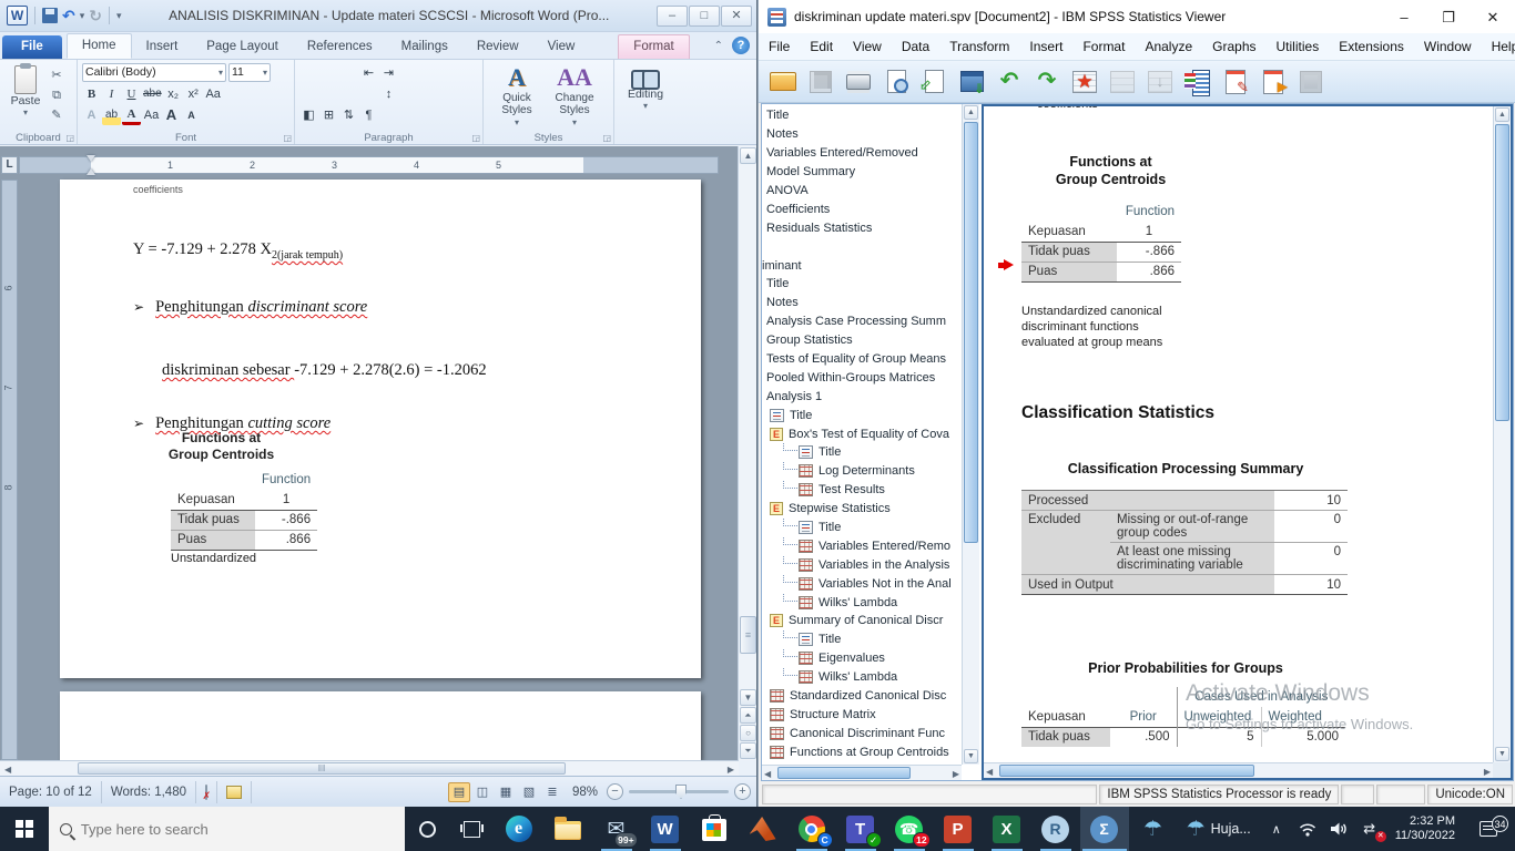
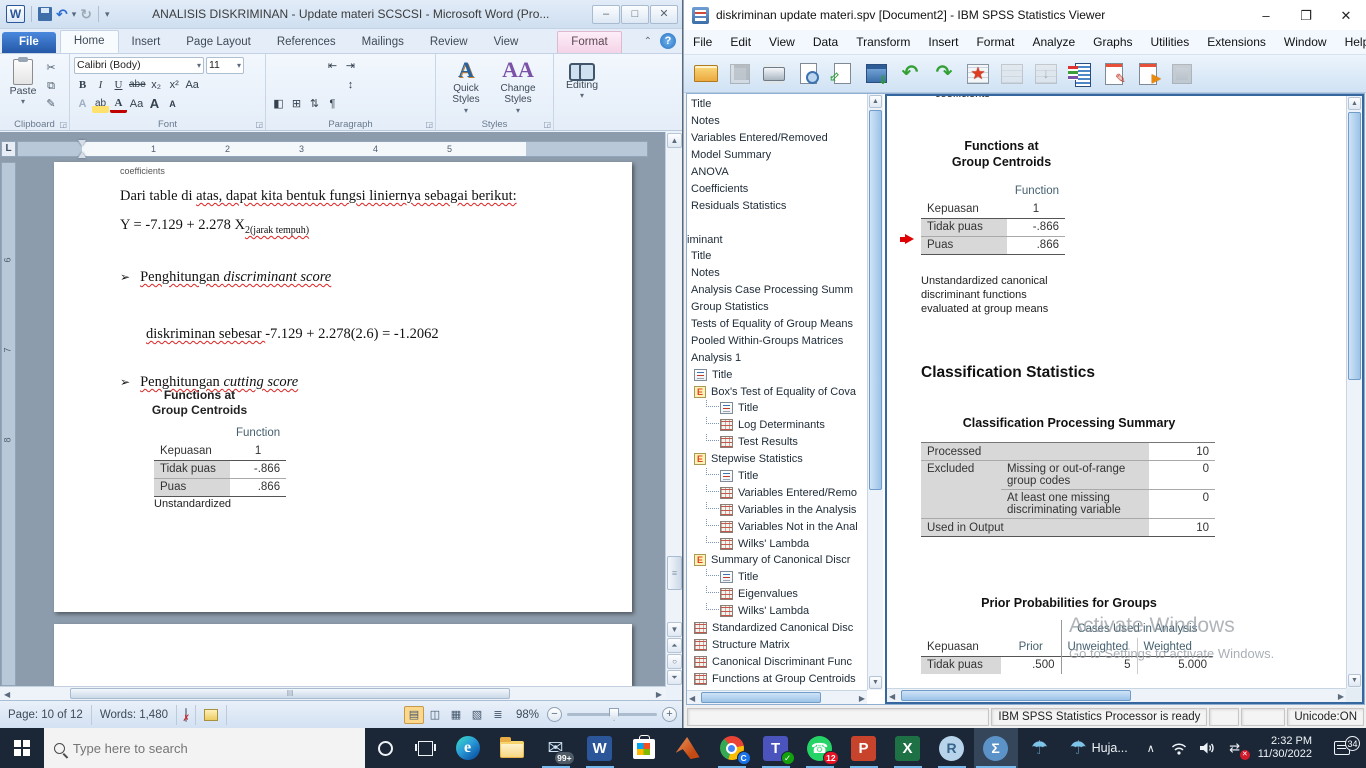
  W
  ↶
  ▾
  ↻
  ▾
  ANALISIS DISKRIMINAN - Update materi SCSCSI - Microsoft Word (Pro...
  –
  □
  ✕
  File
  Home
  Insert
  Page Layout
  References
  Mailings
  Review
  View
  Format
  ⌃
  ?
  Paste
  ▾
  ✂
  ⧉
  ✎
  Clipboard
  ◲
  Calibri (Body)
  ▾
  11
  ▾
  B
  I
  U
  abe
  x₂
  x²
  Aa
  A
  ab
  A
  Aa
  A
  A
  Font
  ◲
  ⇤
  ⇥
  ↕
  ◧
  ⊞
  ⇅
  ¶
  Paragraph
  ◲
  A
  Quick Styles
  ▾
  AA
  Change Styles
  ▾
  Styles
  ◲
  Editing
  ▾
  L
  1
  2
  3
  4
  5
  coefficients
+ Dari table di atas, dapat kita bentuk fungsi liniernya sebagai berikut:
  Y = -7.129 + 2.278 X2(jarak tempuh)
  ➢ Penghitungan discriminant score
  diskriminan sebesar -7.129 + 2.278(2.6) = -1.2062
  ➢ Penghitungan cutting score
  Functions at
  Group Centroids
  	Function
  Kepuasan	1
  Tidak puas	-.866
  Puas	.866
  Unstandardized
  ▲
  ▼
  ⏶
  ○
  ⏷
  ◀
  ▶
  Page: 10 of 12
  Words: 1,480
  ▤
  ◫
  ▦
  ▧
  ≣
  98%
  −
  +
  diskriminan update materi.spv [Document2] - IBM SPSS Statistics Viewer
  –
  ❐
  ✕
  File
  Edit
  View
  Data
  Transform
  Insert
  Format
  Analyze
  Graphs
  Utilities
  Extensions
  Window
  Hel
  ↶
  ↷
  ★
  ↓
  ✎
  ▶
  Title
  Notes
  Variables Entered/Removed
  Model Summary
  ANOVA
  Coefficients
  Residuals Statistics
  Title
  Notes
  Analysis Case Processing Summ
  Group Statistics
  Tests of Equality of Group Means
  Pooled Within-Groups Matrices
  Analysis 1
  Title
  E
  Box's Test of Equality of Cova
  Title
  Log Determinants
  Test Results
  E
  Stepwise Statistics
  Title
  Variables Entered/Remo
  Variables in the Analysis
  Variables Not in the Anal
  Wilks' Lambda
  E
  Summary of Canonical Discr
  Title
  Eigenvalues
  Wilks' Lambda
  Standardized Canonical Disc
  Structure Matrix
  Canonical Discriminant Func
  Functions at Group Centroids
  ◀
  ▶
  Functions at
  Group Centroids
  	Function
  Kepuasan	1
  Tidak puas	-.866
  Puas	.866
  Unstandardized canonical discriminant functions evaluated at group means
  Classification Statistics
  Classification Processing Summary
  Processed	10
  Excluded	Missing or out-of-range group codes	0
  	At least one missing discriminating variable	0
  Used in Output	10
  Prior Probabilities for Groups
  		Cases Used in Analysis
  Kepuasan	Prior	Unweighted	Weighted
  Tidak puas	.500	5	5.000
  Activate Windows
  Go to Settings to activate Windows.
  ◀
  ▶
  IBM SPSS Statistics Processor is ready
  Unicode:ON
  Type here to search
  e
  ✉
  99+
  W
  C
  T
  ✓
  ☎
  12
  P
  X
  R
  Σ
  ☂
  ☂
  Huja...
  ∧
  ⇄
  2:32 PM
  11/30/2022
  34
